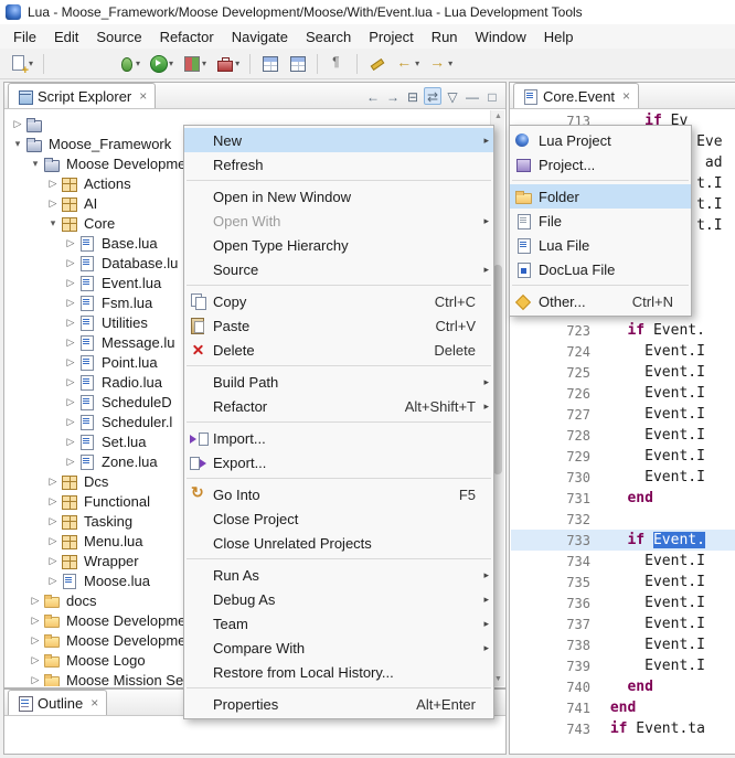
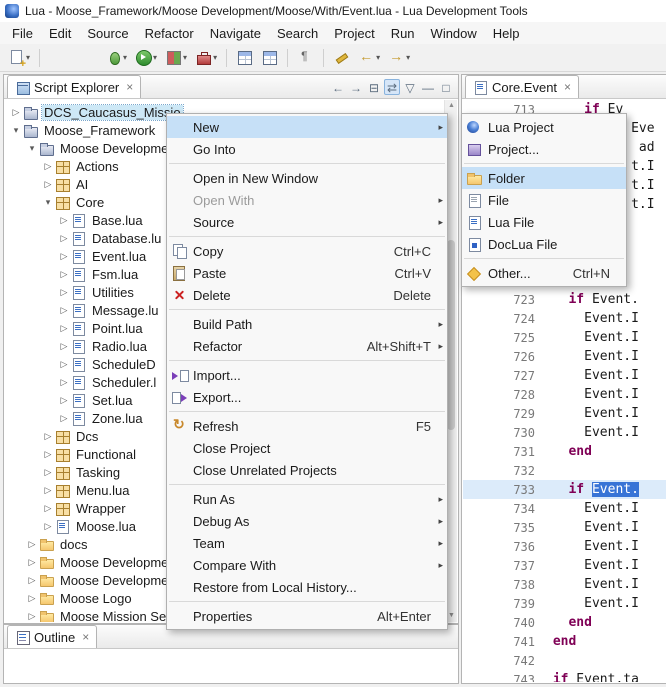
  Lua - Moose_Framework/Moose Development/Moose/With/Event.lua - Lua Development Tools
  File
  Edit
  Source
  Refactor
  Navigate
  Search
  Project
  Run
  Window
  Help
  ▾
  ▾
  ▾
  ▾
  ▾
  ▾
  ▾
  Script Explorer
  ×
  ←
  →
  ⊟
  ⇄
  ▽
  —
  □
  ▷
+ DCS_Caucasus_Missio
  ▾
  Moose_Framework
  ▾
  Moose Developme
  ▷
  Actions
  ▷
  AI
  ▾
  Core
  ▷
  Base.lua
  ▷
  Database.lu
  ▷
  Event.lua
  ▷
  Fsm.lua
  ▷
  Utilities
  ▷
  Message.lu
  ▷
  Point.lua
  ▷
  Radio.lua
  ▷
  ScheduleD
  ▷
  Scheduler.l
  ▷
  Set.lua
  ▷
  Zone.lua
  ▷
  Dcs
  ▷
  Functional
  ▷
  Tasking
  ▷
  Menu.lua
  ▷
  Wrapper
  ▷
  Moose.lua
  ▷
  docs
  ▷
  Moose Developme
  ▷
  Moose Developme
  ▷
  Moose Logo
  ▷
  Moose Mission Se
  Outline
  ×
  Core.Event
  ×
  713
  if Ev
  Eve
  ad
  t.I
  t.I
  t.I
  723
  if Event.
  724
  Event.I
  725
  Event.I
  726
  Event.I
  727
  Event.I
  728
  Event.I
  729
  Event.I
  730
  Event.I
  731
  end
  732
  733
  if Event.
  734
  Event.I
  735
  Event.I
  736
  Event.I
  737
  Event.I
  738
  Event.I
  739
  Event.I
  740
  end
  741
  end
+ 742
  743
  if Event.ta
  New
  ▸
- Refresh
+ Go Into
  Open in New Window
  Open With
  ▸
- Open Type Hierarchy
  Source
  ▸
  Copy
  Ctrl+C
  Paste
  Ctrl+V
  Delete
  Delete
  Build Path
  ▸
  Refactor
  Alt+Shift+T
  ▸
  Import...
  Export...
- Go Into
+ Refresh
  F5
  Close Project
  Close Unrelated Projects
  Run As
  ▸
  Debug As
  ▸
  Team
  ▸
  Compare With
  ▸
  Restore from Local History...
  Properties
  Alt+Enter
  Lua Project
  Project...
  Folder
  File
  Lua File
  DocLua File
  Other...
  Ctrl+N
